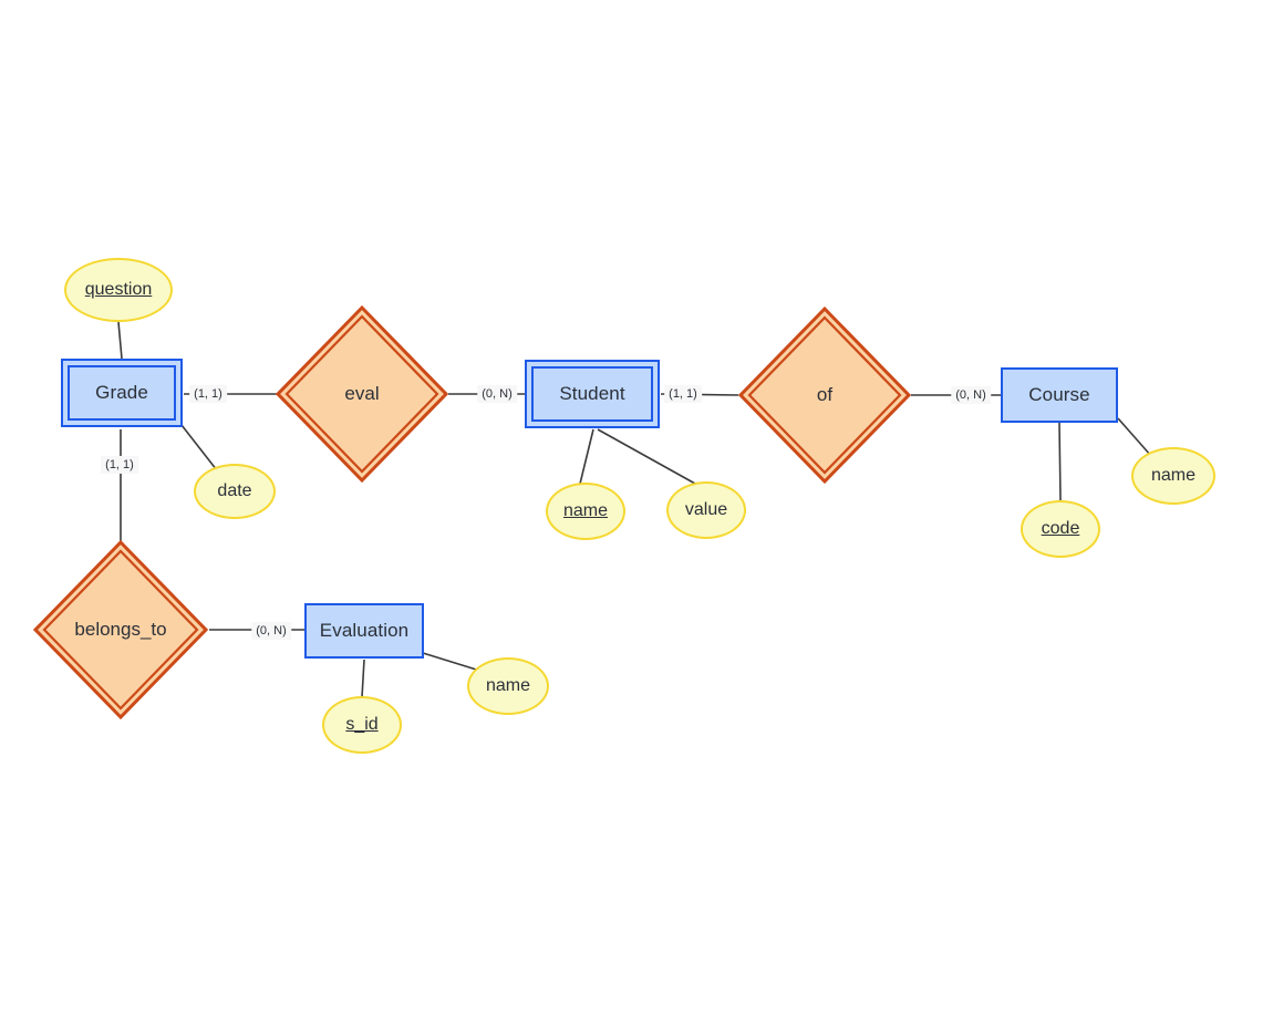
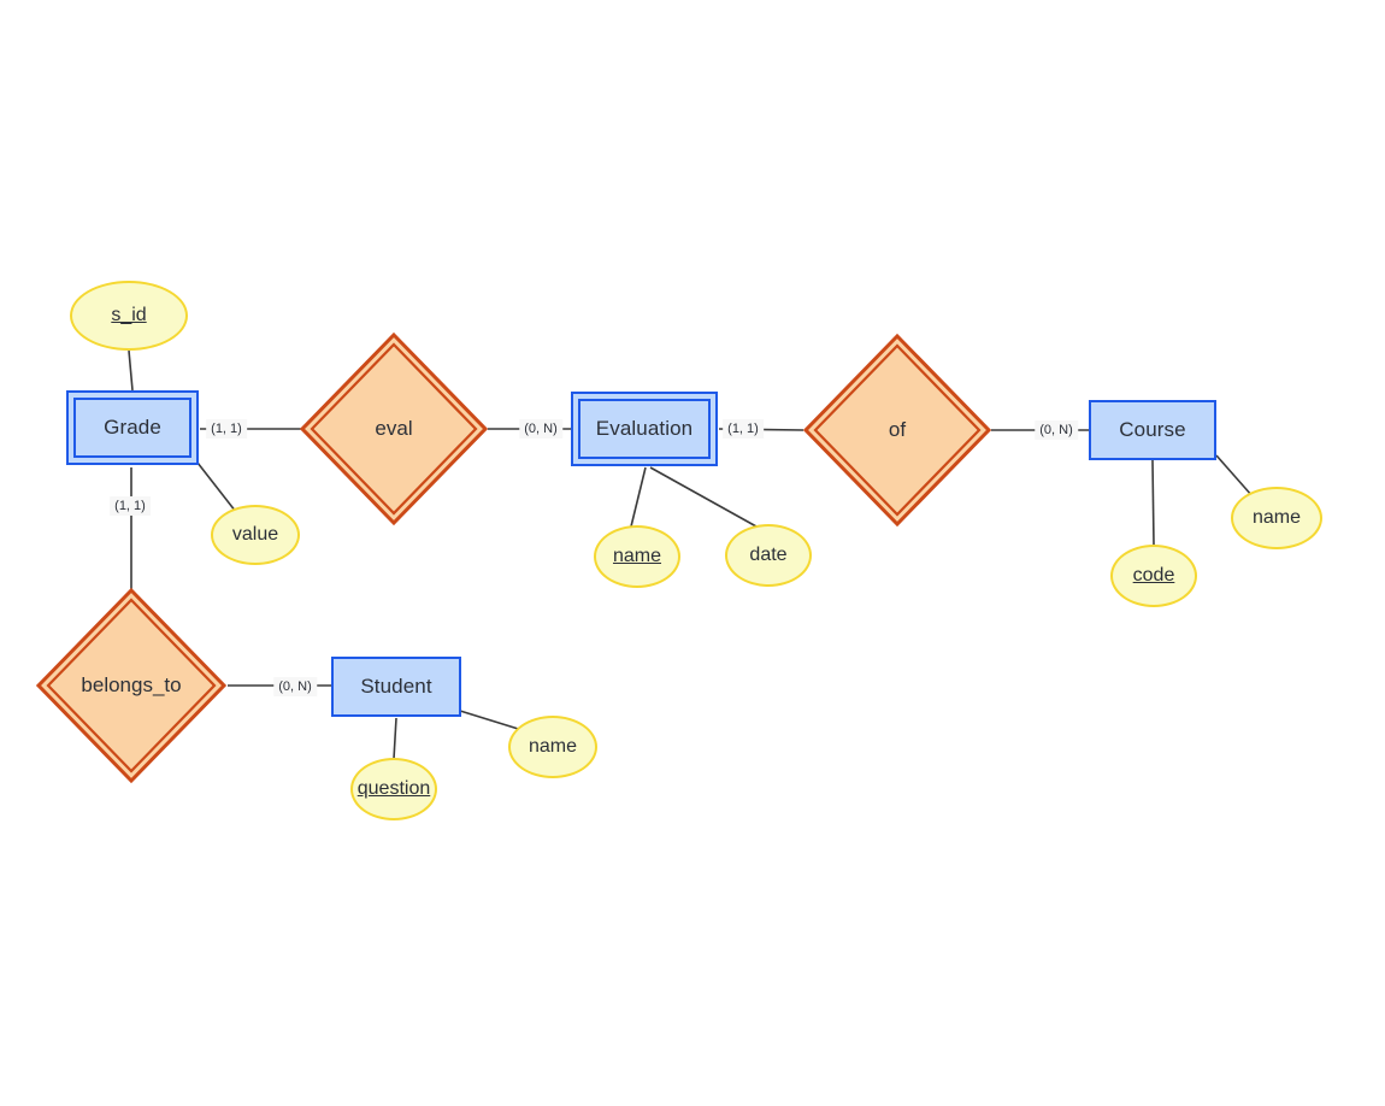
  Grade
- Student
+ Evaluation
  Course
- Evaluation
+ Student
  eval
  of
  belongs_to
- question
+ s_id
- date
+ value
  name
- value
+ date
  code
  name
- s_id
+ question
  name
  (1, 1)
  (0, N)
  (1, 1)
  (0, N)
  (1, 1)
  (0, N)
